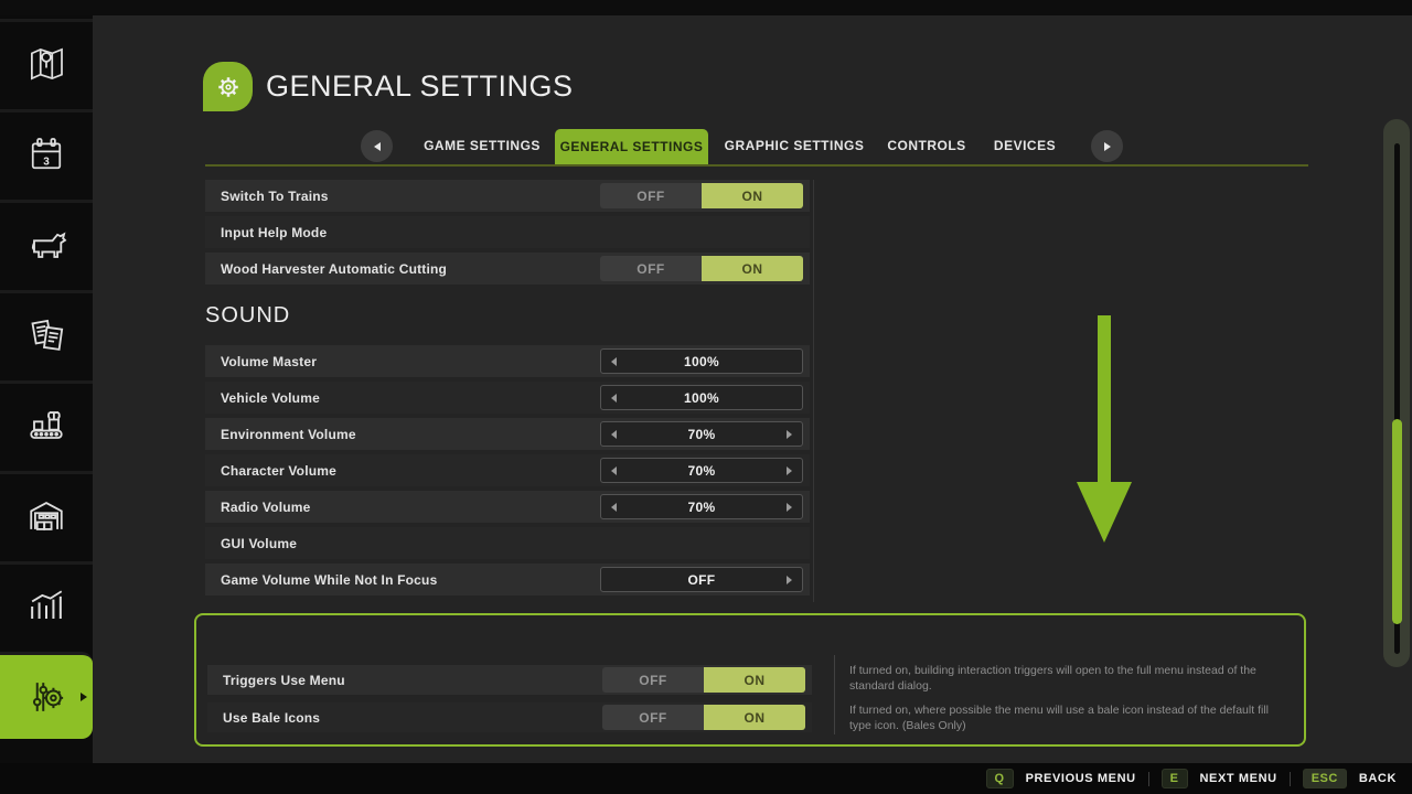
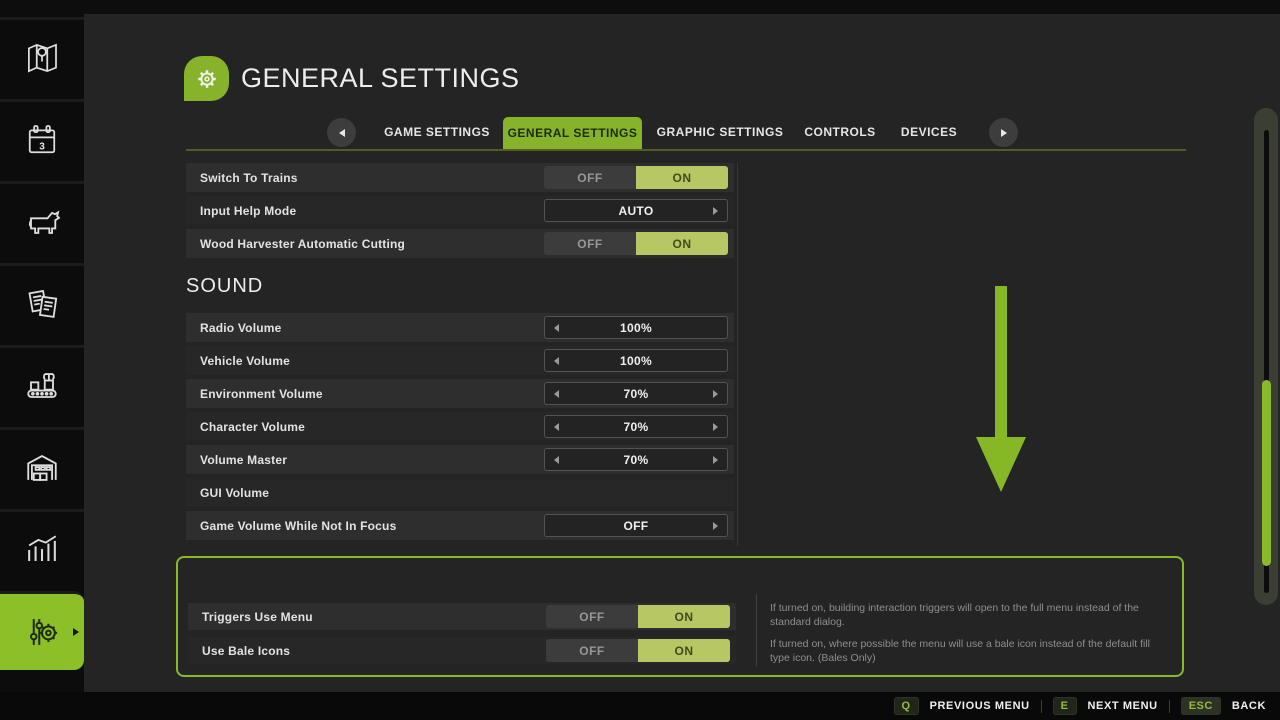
  3
  GENERAL SETTINGS
  GAME SETTINGS
  GENERAL SETTINGS
  GRAPHIC SETTINGS
  CONTROLS
  DEVICES
  Switch To Trains
  OFF
  ON
  Input Help Mode
+ AUTO
  Wood Harvester Automatic Cutting
  OFF
  ON
  SOUND
- Volume Master
+ Radio Volume
  100%
  Vehicle Volume
  100%
  Environment Volume
  70%
  Character Volume
  70%
- Radio Volume
+ Volume Master
  70%
  GUI Volume
  Game Volume While Not In Focus
  OFF
  Triggers Use Menu
  OFF
  ON
  Use Bale Icons
  OFF
  ON
  If turned on, building interaction triggers will open to the full menu instead of the standard dialog.
  If turned on, where possible the menu will use a bale icon instead of the default fill type icon. (Bales Only)
  Q
  PREVIOUS MENU
  E
  NEXT MENU
  ESC
  BACK
